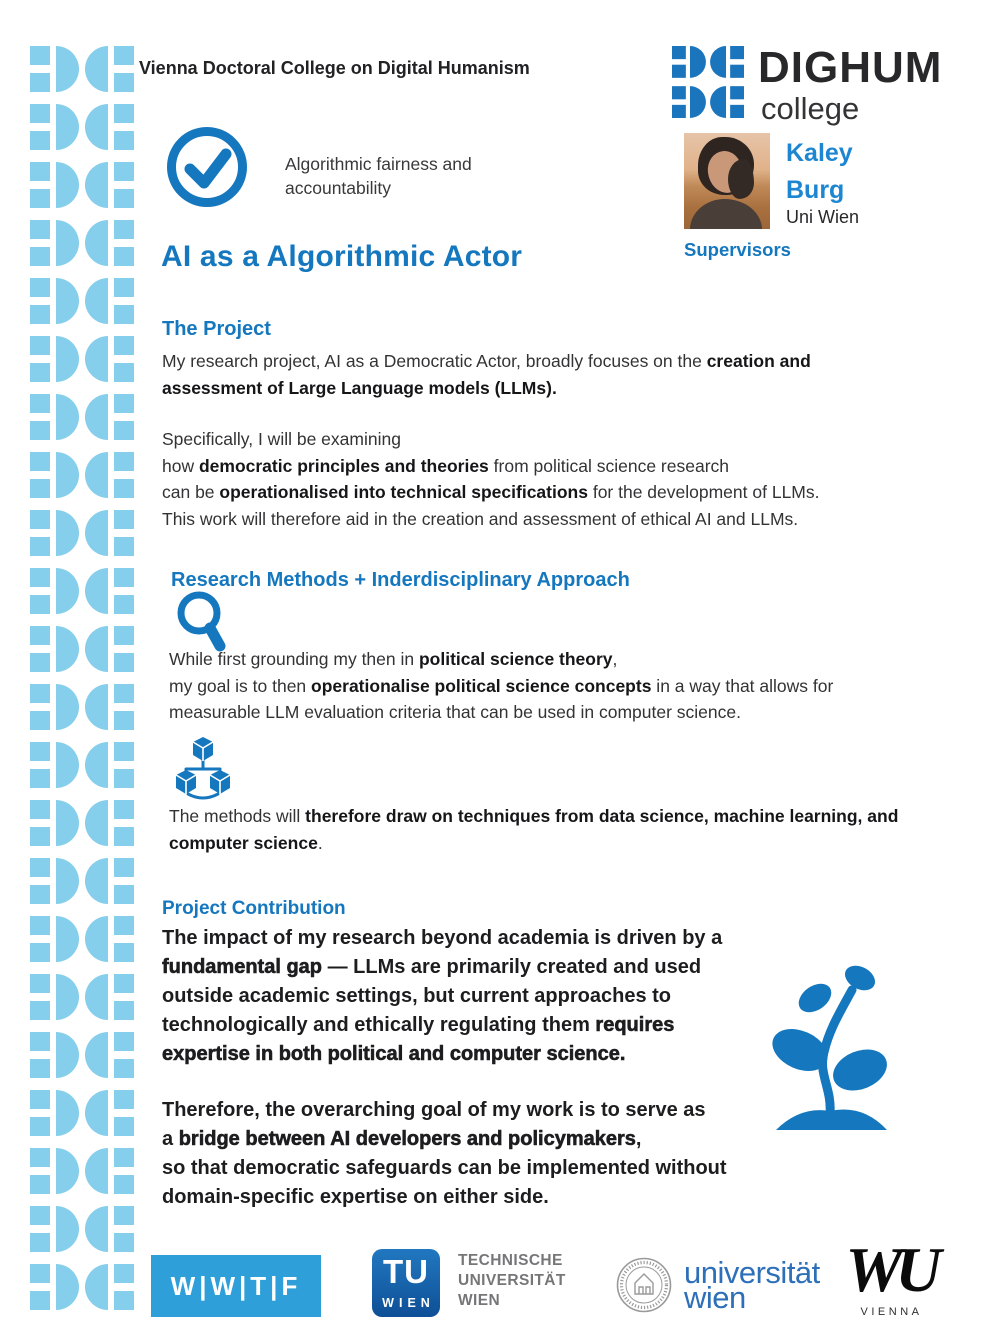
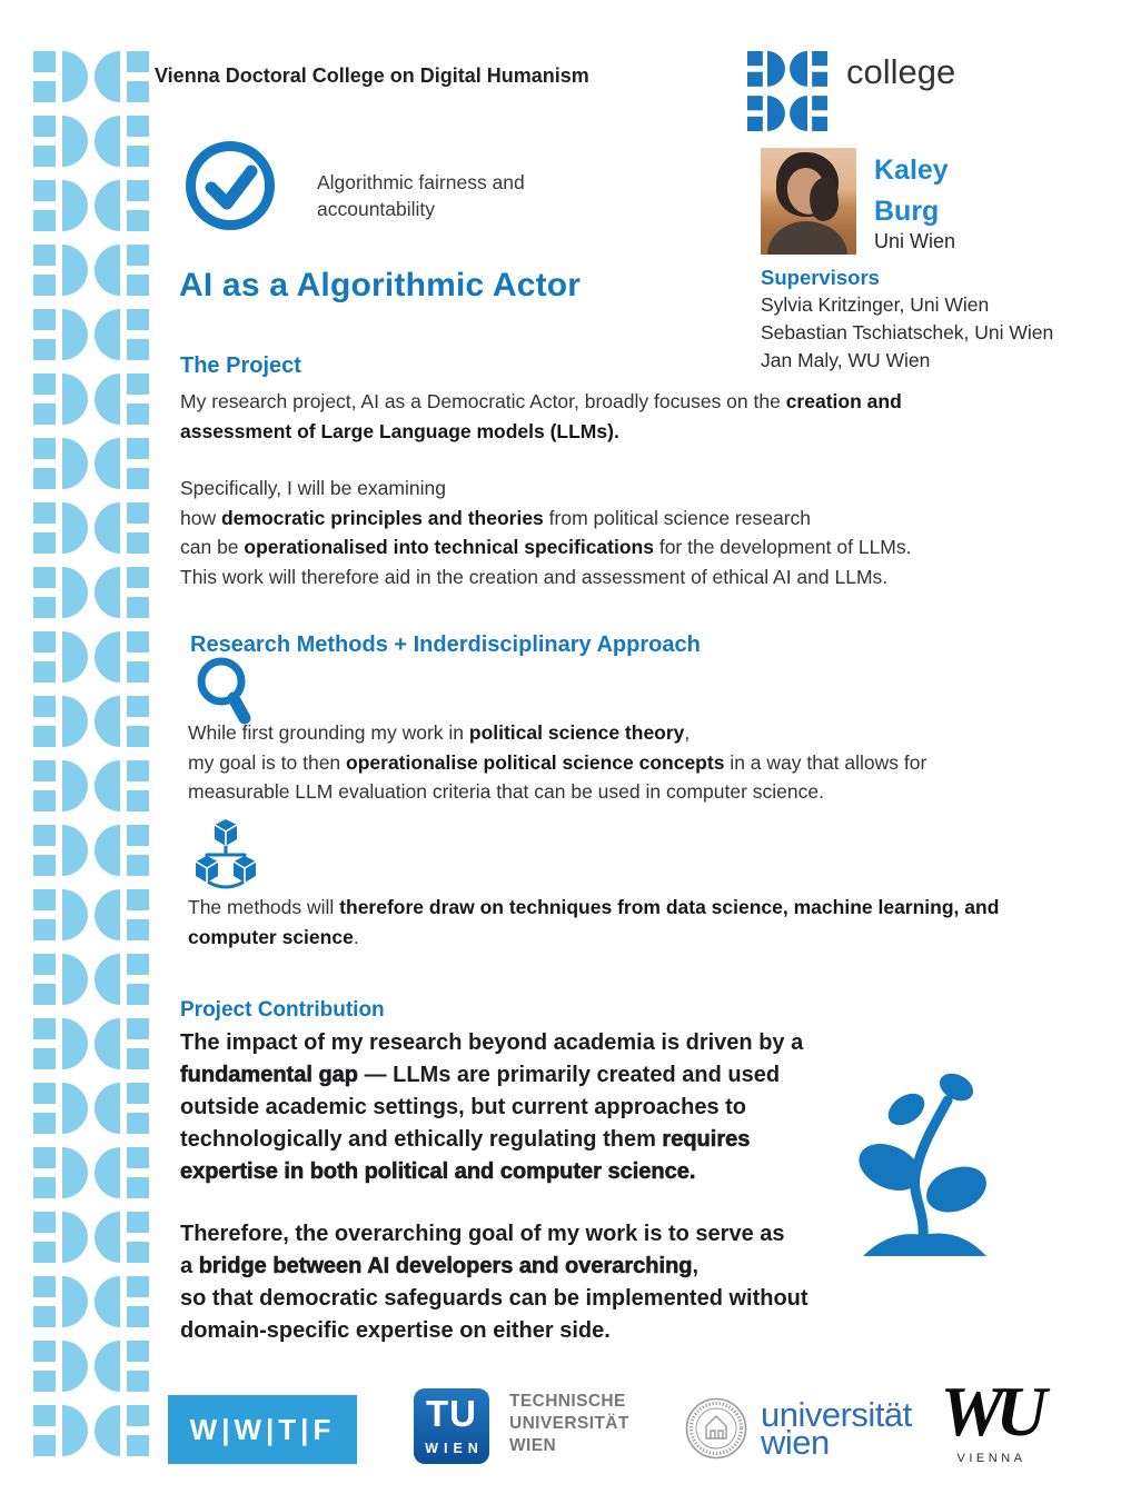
  Vienna Doctoral College on Digital Humanism
- DIGHUM
  college
  Algorithmic fairness and
  accountability
  Kaley
  Burg
  Uni Wien
  Supervisors
+ Sylvia Kritzinger, Uni Wien
+ Sebastian Tschiatschek, Uni Wien
+ Jan Maly, WU Wien
  AI as a Algorithmic Actor
  The Project
  My research project, AI as a Democratic Actor, broadly focuses on the creation and
  assessment of Large Language models (LLMs).
  Specifically, I will be examining
  how democratic principles and theories from political science research
  can be operationalised into technical specifications for the development of LLMs.
  This work will therefore aid in the creation and assessment of ethical AI and LLMs.
  Research Methods + Inderdisciplinary Approach
- While first grounding my then in political science theory,
+ While first grounding my work in political science theory,
  my goal is to then operationalise political science concepts in a way that allows for
  measurable LLM evaluation criteria that can be used in computer science.
  The methods will therefore draw on techniques from data science, machine learning, and
  computer science.
  Project Contribution
  The impact of my research beyond academia is driven by a
  fundamental gap — LLMs are primarily created and used
  outside academic settings, but current approaches to
  technologically and ethically regulating them requires
  expertise in both political and computer science.
  Therefore, the overarching goal of my work is to serve as
- a bridge between AI developers and policymakers,
+ a bridge between AI developers and overarching,
  so that democratic safeguards can be implemented without
  domain-specific expertise on either side.
  W|W|T|F
  TU
  WIEN
  TECHNISCHE
  UNIVERSITÄT
  WIEN
  universität
  wien
  WU
  VIENNA
